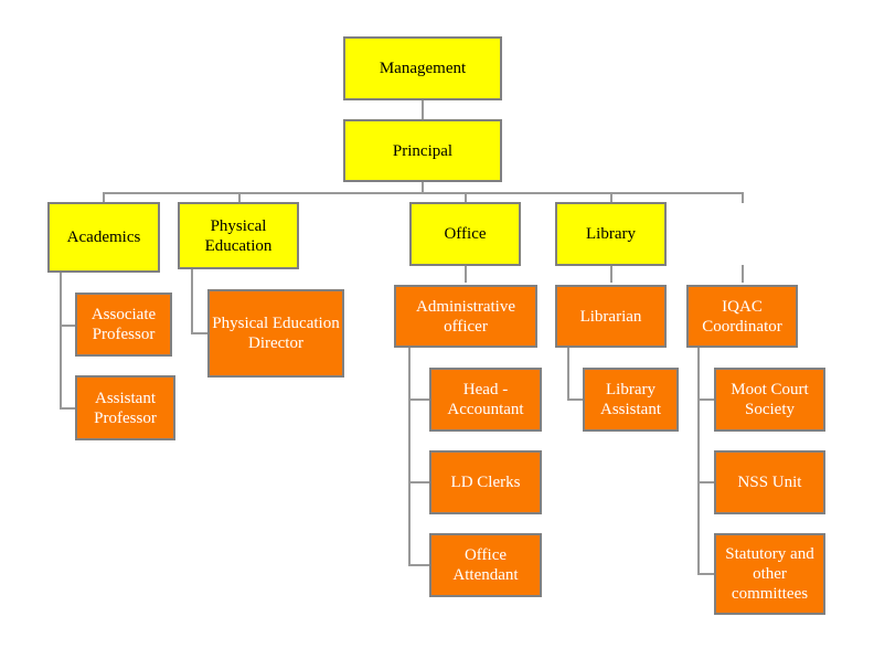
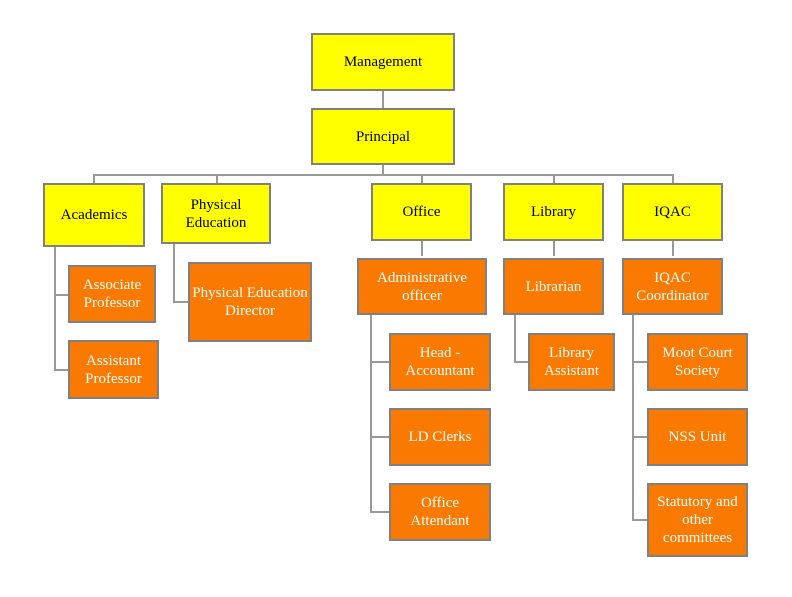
  Management
  Principal
  Academics
  Physical Education
  Office
  Library
+ IQAC
  Associate Professor
  Assistant Professor
  Physical Education Director
  Administrative officer
  Head - Accountant
  LD Clerks
  Office Attendant
  Librarian
  Library Assistant
  IQAC Coordinator
  Moot Court Society
  NSS Unit
  Statutory and other committees
